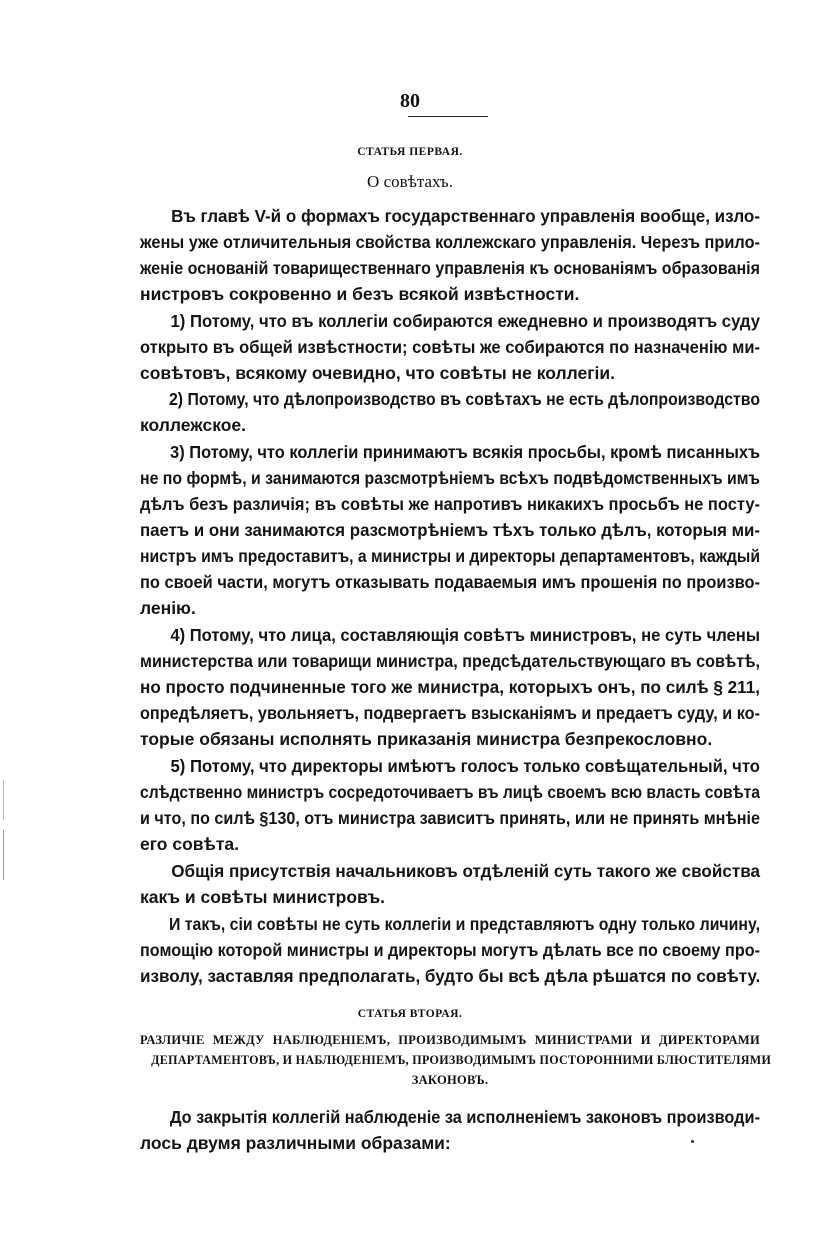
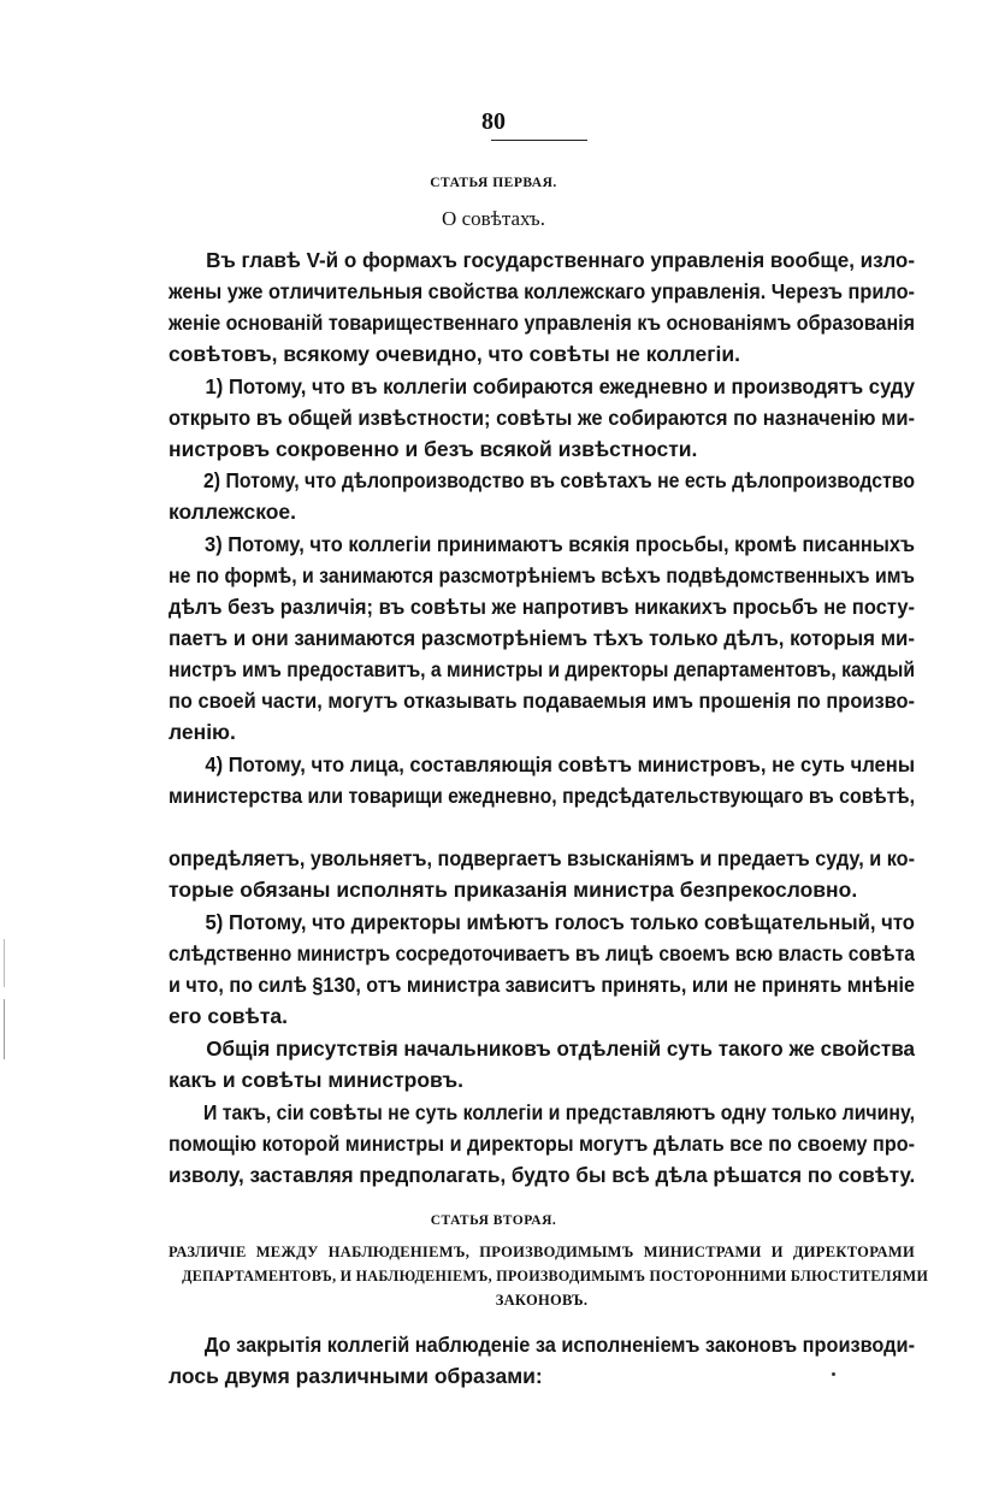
  80
  СТАТЬЯ ПЕРВАЯ.
  О совѣтахъ.
  Въ главѣ V-й о формахъ государственнаго управленія вообще, изло-
  жены уже отличительныя свойства коллежскаго управленія. Черезъ прило-
  женіе основаній товарищественнаго управленія къ основаніямъ образованія
- нистровъ сокровенно и безъ всякой извѣстности.
+ совѣтовъ, всякому очевидно, что совѣты не коллегіи.
  1) Потому, что въ коллегіи собираются ежедневно и производятъ суду
  открыто въ общей извѣстности; совѣты же собираются по назначенію ми-
- совѣтовъ, всякому очевидно, что совѣты не коллегіи.
+ нистровъ сокровенно и безъ всякой извѣстности.
  2) Потому, что дѣлопроизводство въ совѣтахъ не есть дѣлопроизводство
  коллежское.
  3) Потому, что коллегіи принимаютъ всякія просьбы, кромѣ писанныхъ
  не по формѣ, и занимаются разсмотрѣніемъ всѣхъ подвѣдомственныхъ имъ
  дѣлъ безъ различія; въ совѣты же напротивъ никакихъ просьбъ не посту-
  паетъ и они занимаются разсмотрѣніемъ тѣхъ только дѣлъ, которыя ми-
  нистръ имъ предоставитъ, а министры и директоры департаментовъ, каждый
  по своей части, могутъ отказывать подаваемыя имъ прошенія по произво-
  ленію.
  4) Потому, что лица, составляющія совѣтъ министровъ, не суть члены
- министерства или товарищи министра, предсѣдательствующаго въ совѣтѣ,
+ министерства или товарищи ежедневно, предсѣдательствующаго въ совѣтѣ,
- но просто подчиненные того же министра, которыхъ онъ, по силѣ § 211,
  опредѣляетъ, увольняетъ, подвергаетъ взысканіямъ и предаетъ суду, и ко-
  торые обязаны исполнять приказанія министра безпрекословно.
  5) Потому, что директоры имѣютъ голосъ только совѣщательный, что
  слѣдственно министръ сосредоточиваетъ въ лицѣ своемъ всю власть совѣта
  и что, по силѣ §130, отъ министра зависитъ принять, или не принять мнѣніе
  его совѣта.
  Общія присутствія начальниковъ отдѣленій суть такого же свойства
  какъ и совѣты министровъ.
  И такъ, сіи совѣты не суть коллегіи и представляютъ одну только личину,
  помощію которой министры и директоры могутъ дѣлать все по своему про-
  изволу, заставляя предполагать, будто бы всѣ дѣла рѣшатся по совѣту.
  СТАТЬЯ ВТОРАЯ.
  РАЗЛИЧІЕ МЕЖДУ НАБЛЮДЕНІЕМЪ, ПРОИЗВОДИМЫМЪ МИНИСТРАМИ И ДИРЕКТОРАМИ
  ДЕПАРТАМЕНТОВЪ, И НАБЛЮДЕНІЕМЪ, ПРОИЗВОДИМЫМЪ ПОСТОРОННИМИ БЛЮСТИТЕЛЯМИ
  ЗАКОНОВЪ.
  До закрытія коллегій наблюденіе за исполненіемъ законовъ производи-
  лось двумя различными образами:
